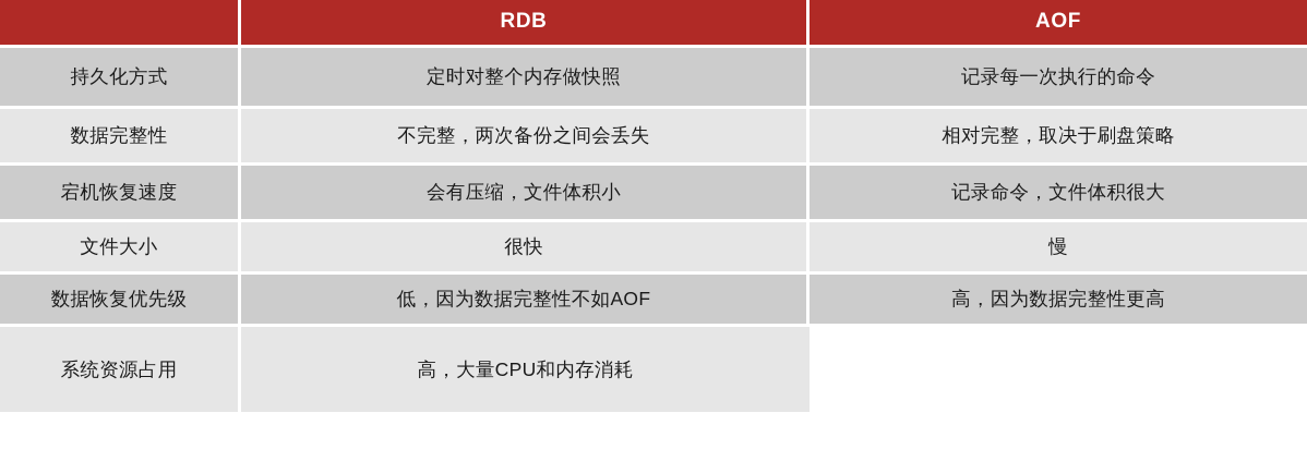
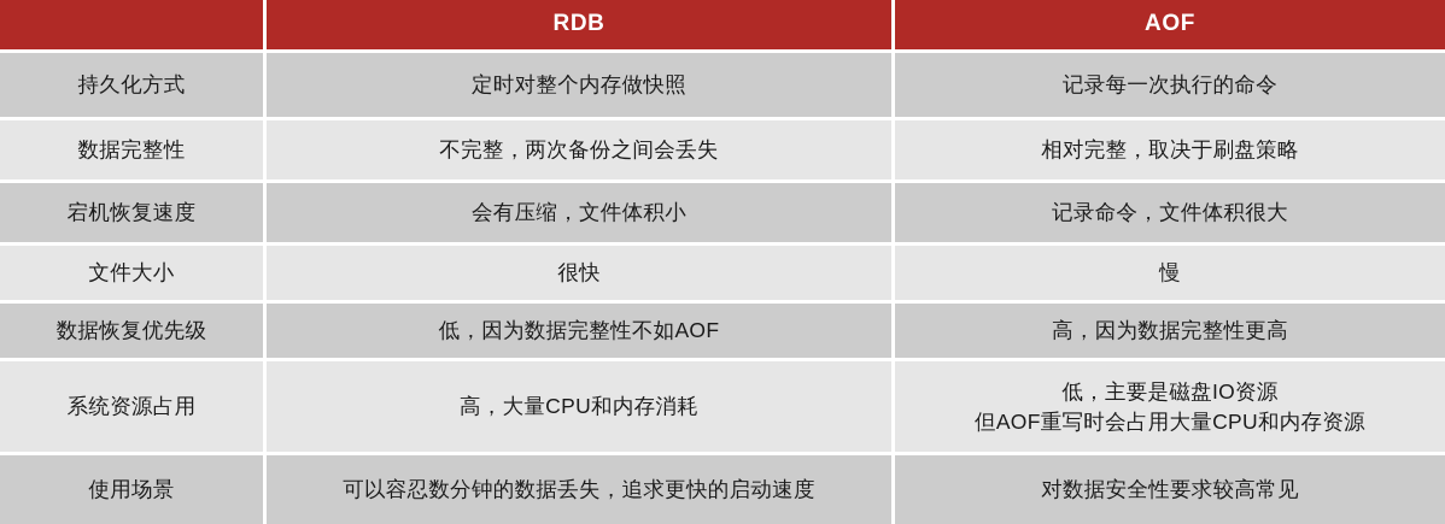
  RDB
  AOF
  持久化方式
  定时对整个内存做快照
  记录每一次执行的命令
  数据完整性
  不完整，两次备份之间会丢失
  相对完整，取决于刷盘策略
  宕机恢复速度
  会有压缩，文件体积小
  记录命令，文件体积很大
  文件大小
  很快
  慢
  数据恢复优先级
  低，因为数据完整性不如AOF
  高，因为数据完整性更高
  系统资源占用
  高，大量CPU和内存消耗
+ 低，主要是磁盘IO资源
+ 但AOF重写时会占用大量CPU和内存资源
+ 使用场景
+ 可以容忍数分钟的数据丢失，追求更快的启动速度
+ 对数据安全性要求较高常见
